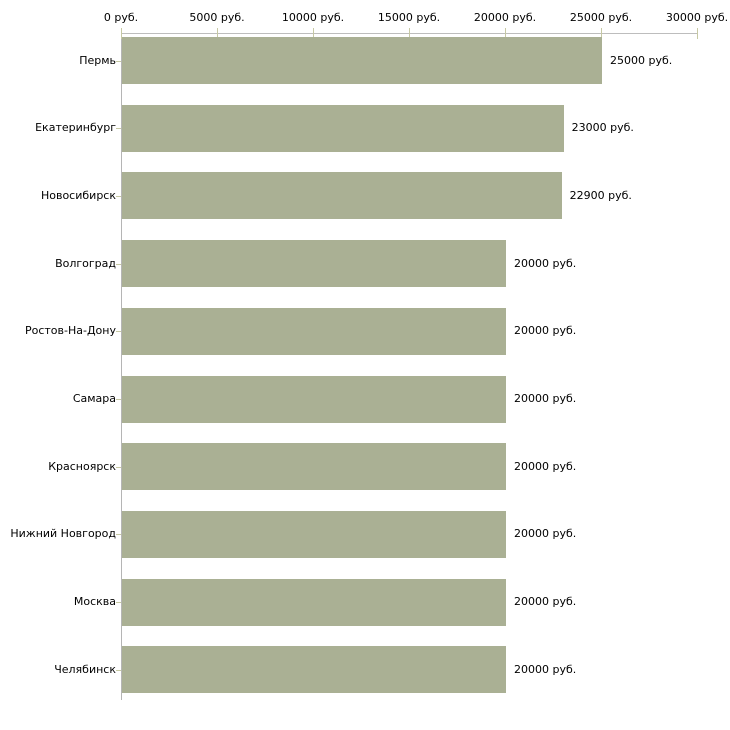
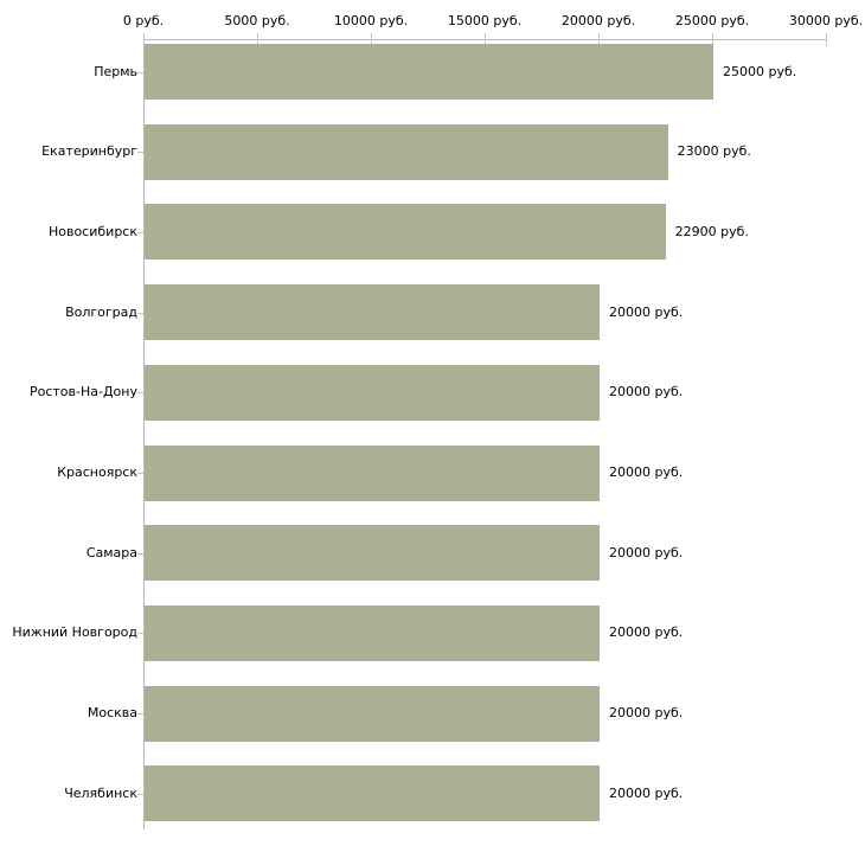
  0 руб.
  5000 руб.
  10000 руб.
  15000 руб.
  20000 руб.
  25000 руб.
  30000 руб.
  Пермь
  25000 руб.
  Екатеринбург
  23000 руб.
  Новосибирск
  22900 руб.
  Волгоград
  20000 руб.
  Ростов-На-Дону
  20000 руб.
- Самара
+ Красноярск
  20000 руб.
- Красноярск
+ Самара
  20000 руб.
  Нижний Новгород
  20000 руб.
  Москва
  20000 руб.
  Челябинск
  20000 руб.
